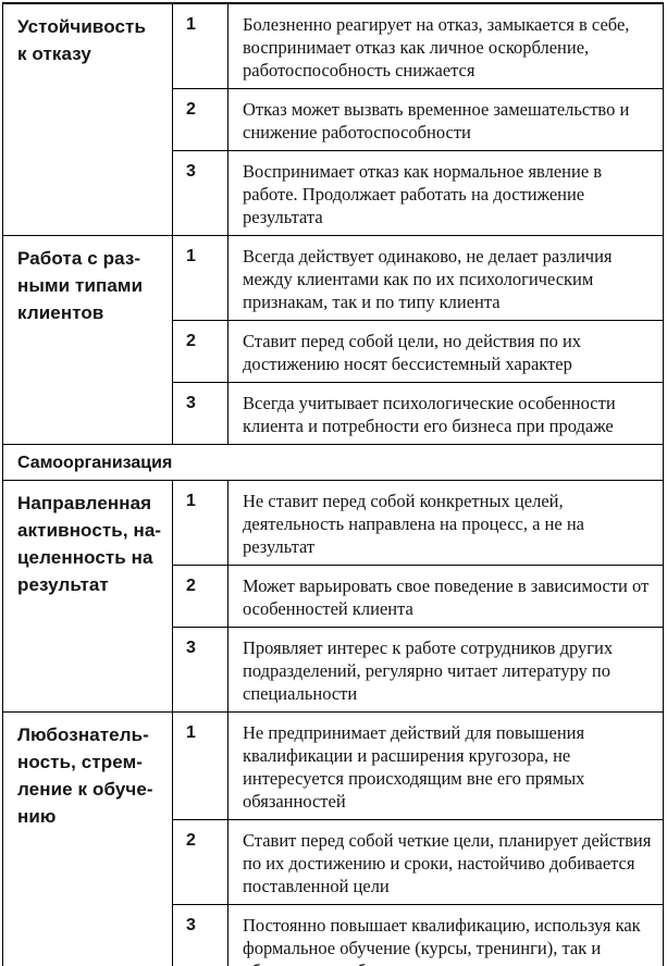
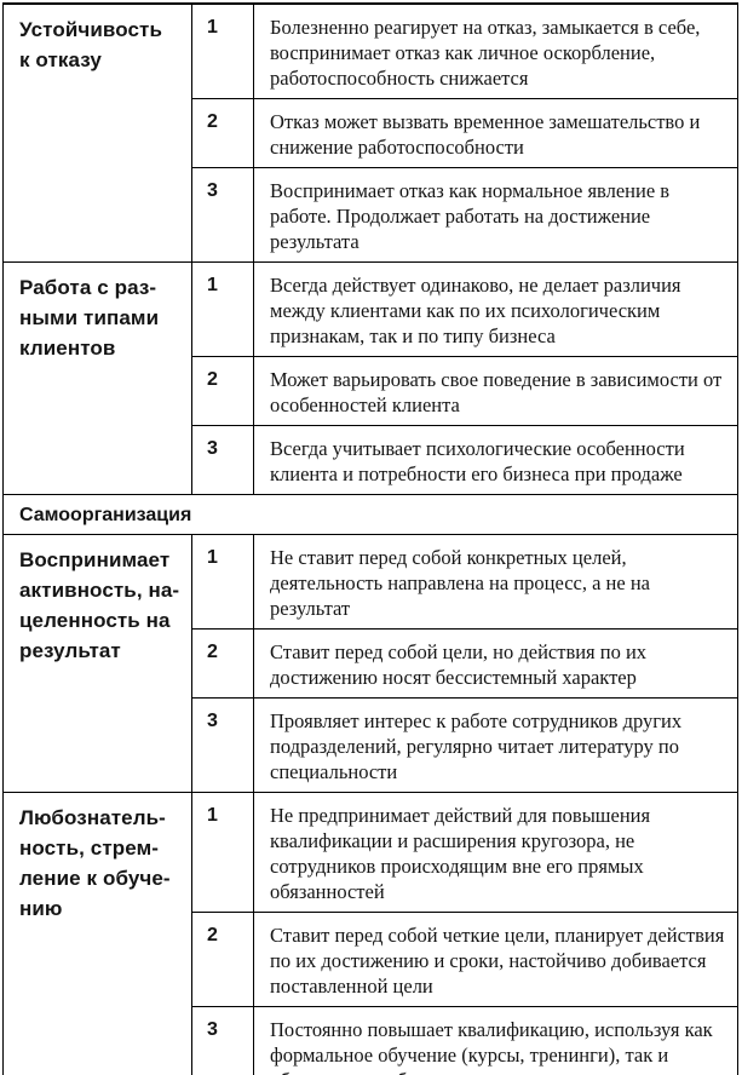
  Устойчивость к отказу	1	Болезненно реагирует на отказ, замыкается в себе, воспринимает отказ как личное оскорбление, работоспособность снижается
  2	Отказ может вызвать временное замешательство и снижение работоспособности
  3	Воспринимает отказ как нормальное явление в работе. Продолжает работать на достижение результата
- Работа с раз- ными типами клиентов	1	Всегда действует одинаково, не делает различия между клиентами как по их психологическим признакам, так и по типу клиента
+ Работа с раз- ными типами клиентов	1	Всегда действует одинаково, не делает различия между клиентами как по их психологическим признакам, так и по типу бизнеса
- 2	Ставит перед собой цели, но действия по их достижению носят бессистемный характер
+ 2	Может варьировать свое поведение в зависимости от особенностей клиента
  3	Всегда учитывает психологические особенности клиента и потребности его бизнеса при продаже
  Самоорганизация
- Направленная активность, на- целенность на результат	1	Не ставит перед собой конкретных целей, деятельность направлена на процесс, а не на результат
+ Воспринимает активность, на- целенность на результат	1	Не ставит перед собой конкретных целей, деятельность направлена на процесс, а не на результат
- 2	Может варьировать свое поведение в зависимости от особенностей клиента
+ 2	Ставит перед собой цели, но действия по их достижению носят бессистемный характер
  3	Проявляет интерес к работе сотрудников других подразделений, регулярно читает литературу по специальности
- Любознатель- ность, стрем- ление к обуче- нию	1	Не предпринимает действий для повышения квалификации и расширения кругозора, не интересуется происходящим вне его прямых обязанностей
+ Любознатель- ность, стрем- ление к обуче- нию	1	Не предпринимает действий для повышения квалификации и расширения кругозора, не сотрудников происходящим вне его прямых обязанностей
  2	Ставит перед собой четкие цели, планирует действия по их достижению и сроки, настойчиво добивается поставленной цели
  3	Постоянно повышает квалификацию, используя как формальное обучение (курсы, тренинги), так и
